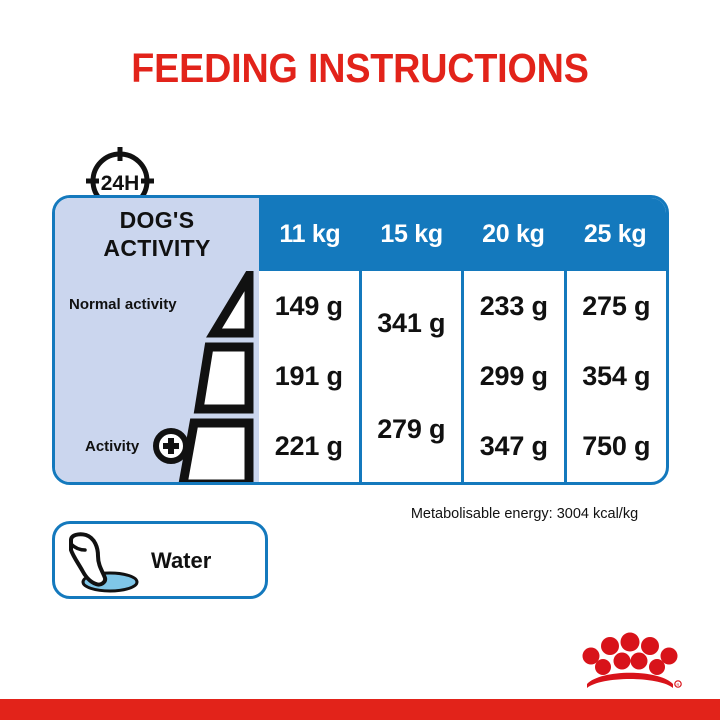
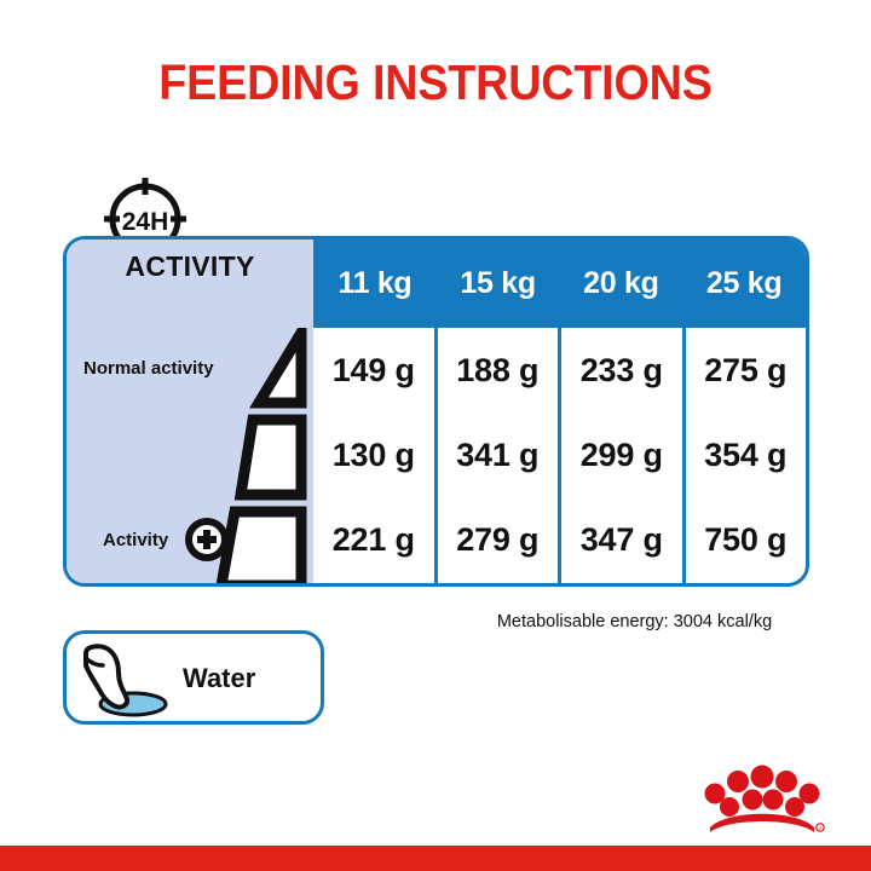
  FEEDING INSTRUCTIONS
  24H
- DOG'S
  ACTIVITY
  11 kg
  15 kg
  20 kg
  25 kg
  Normal activity
  Activity
  149 g
- 191 g
+ 130 g
  221 g
+ 188 g
  341 g
  279 g
  233 g
  299 g
  347 g
  275 g
  354 g
  750 g
  Metabolisable energy: 3004 kcal/kg
  Water
